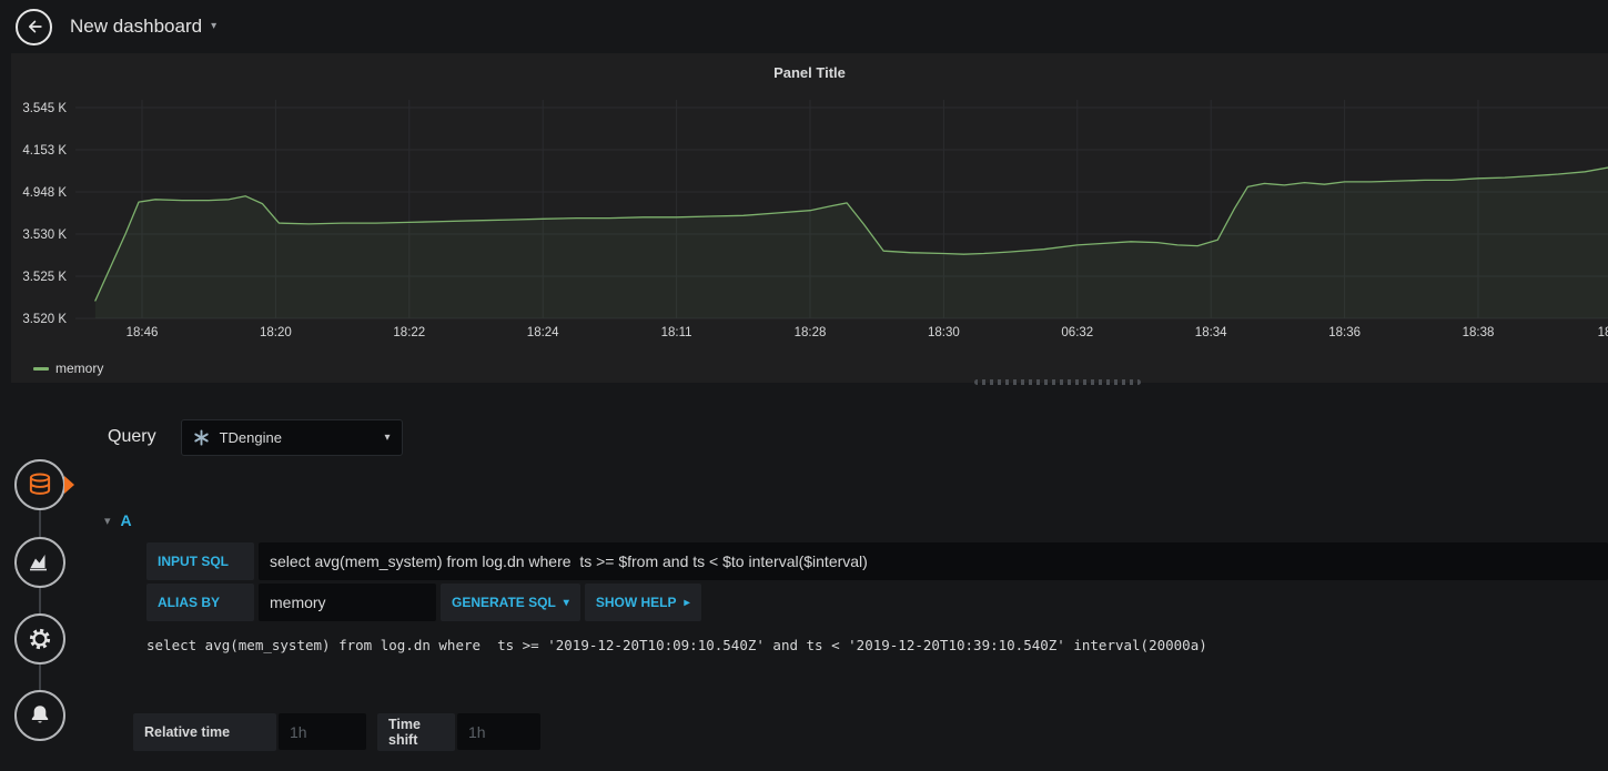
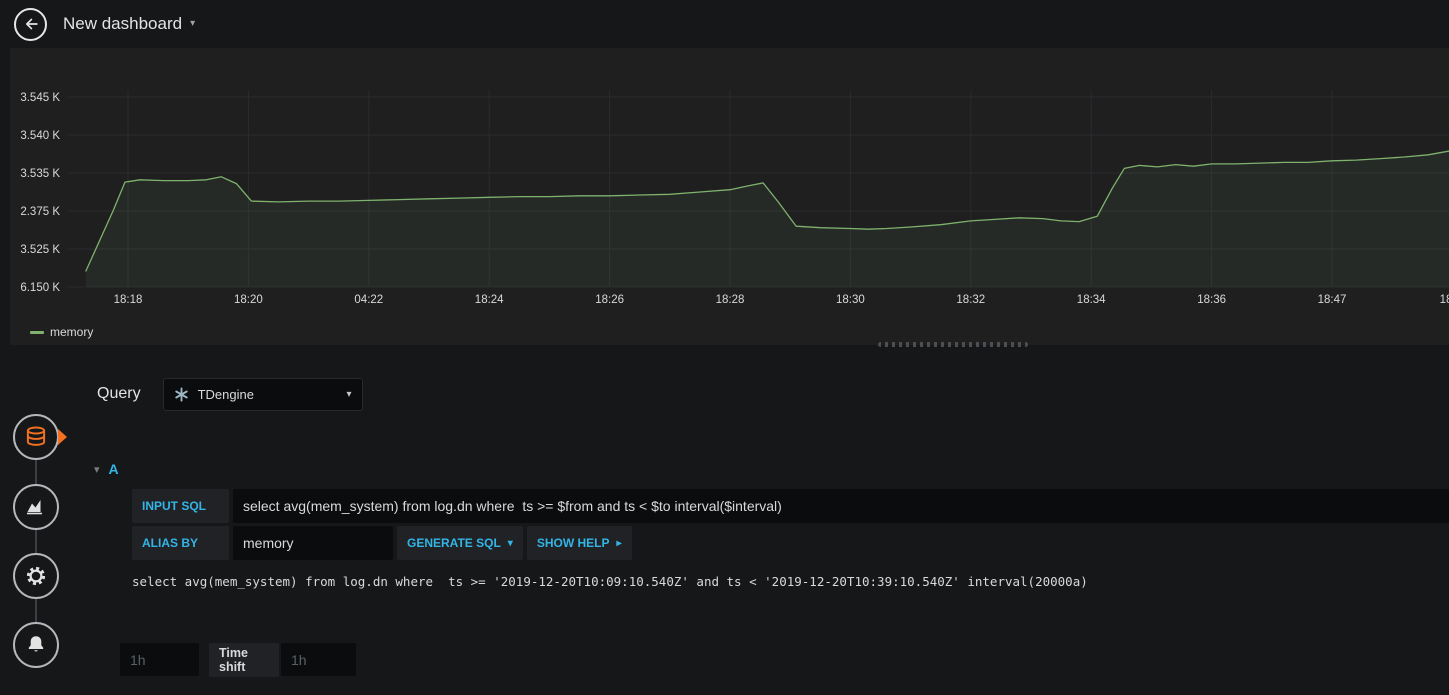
  New dashboard
  ▾
- Panel Title
  3.545 K
- 4.153 K
+ 3.540 K
- 4.948 K
+ 3.535 K
- 3.530 K
+ 2.375 K
  3.525 K
- 3.520 K
+ 6.150 K
- 18:46
+ 18:18
  18:20
- 18:22
+ 04:22
  18:24
- 18:11
+ 18:26
  18:28
  18:30
- 06:32
+ 18:32
  18:34
  18:36
- 18:38
+ 18:47
  memory
  Query
  TDengine
  ▾
  ▾
  A
  INPUT SQL
  select avg(mem_system) from log.dn where ts >= $from and ts < $to interval($interval)
  ALIAS BY
  memory
  GENERATE SQL
  ▾
  SHOW HELP
  ▸
  select avg(mem_system) from log.dn where ts >= '2019-12-20T10:09:10.540Z' and ts < '2019-12-20T10:39:10.540Z' interval(20000a)
- Relative time
  1h
  Time shift
  1h
